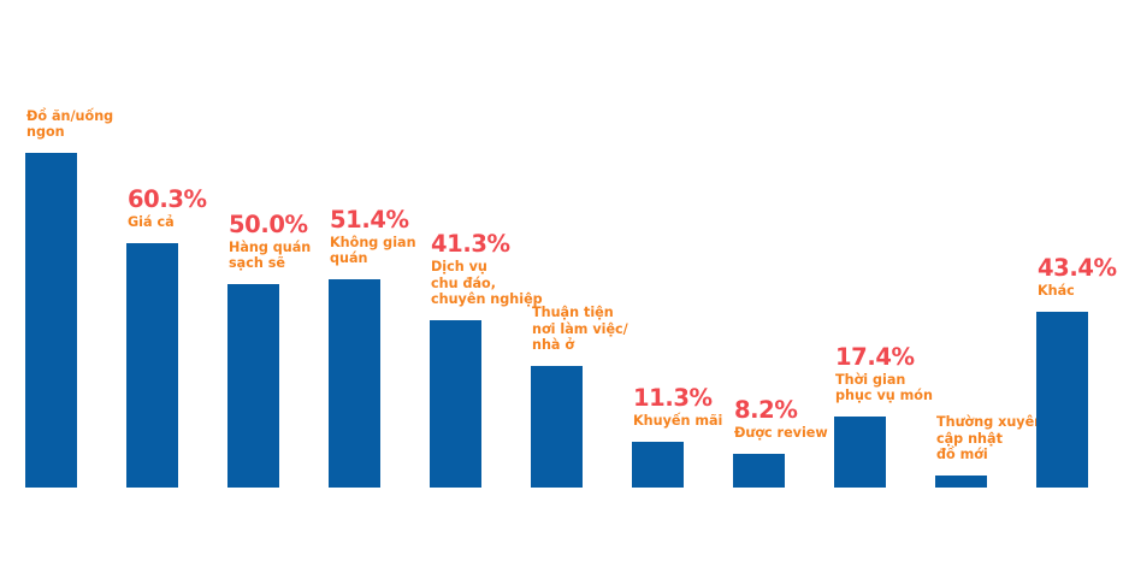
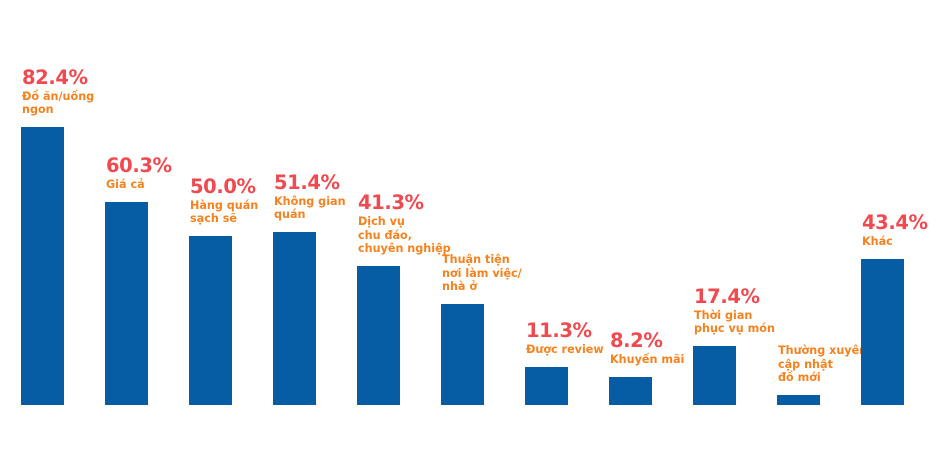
+ 82.4%
  Đồ ăn/uống
  ngon
  60.3%
  Giá cả
  50.0%
  Hàng quán
  sạch sẽ
  51.4%
  Không gian
  quán
  41.3%
  Dịch vụ
  chu đáo,
  chuyên nghiệp
  Thuận tiện
  nơi làm việc/
  nhà ở
  11.3%
- Khuyến mãi
+ Được review
  8.2%
- Được review
+ Khuyến mãi
  17.4%
  Thời gian
  phục vụ món
  Thường xuyê
  cập nhật
  đồ mới
  43.4%
  Khác
